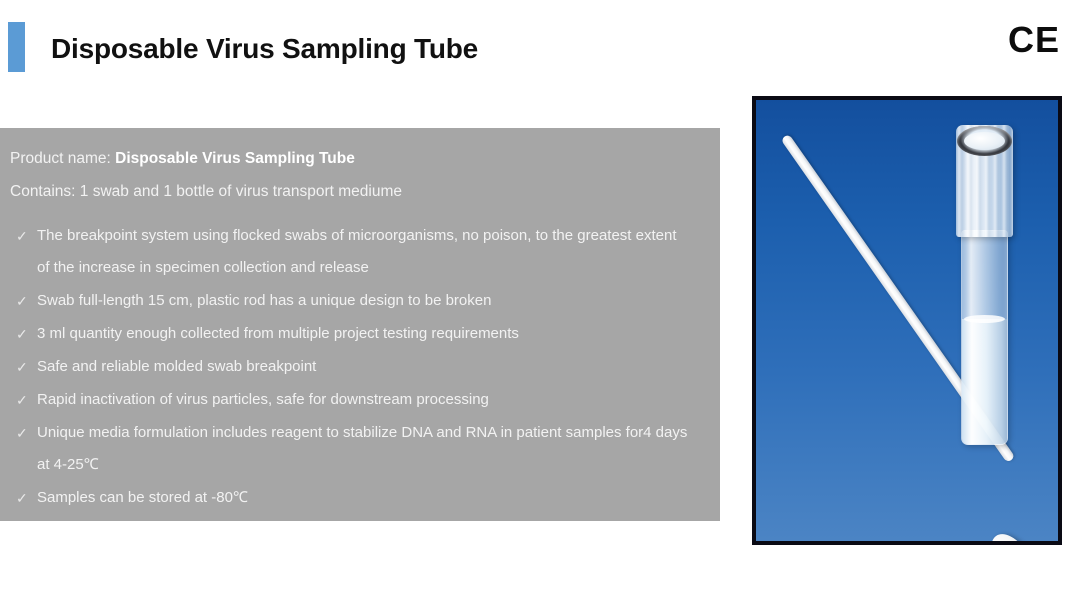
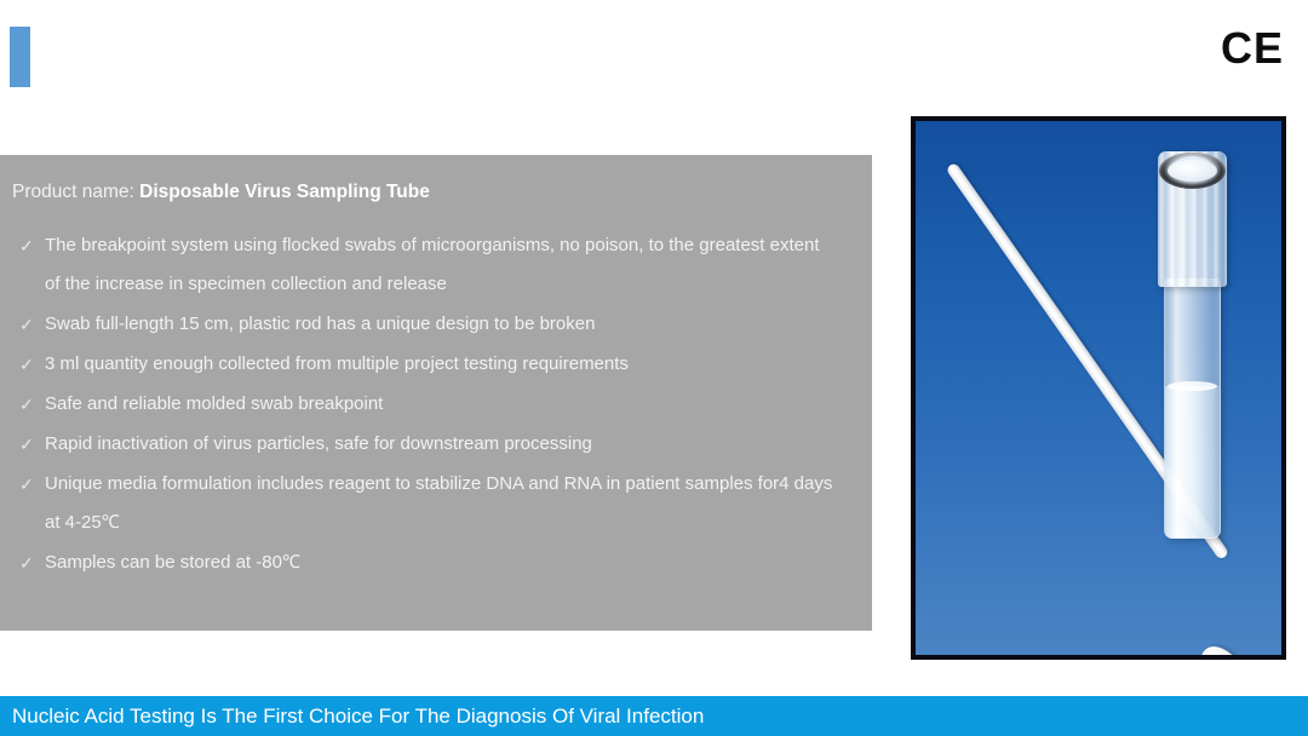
- Disposable Virus Sampling Tube
  CE
  Product name: Disposable Virus Sampling Tube
- Contains: 1 swab and 1 bottle of virus transport mediume
  ✓
  The breakpoint system using flocked swabs of microorganisms, no poison, to the greatest extent of the increase in specimen collection and release
  ✓
  Swab full-length 15 cm, plastic rod has a unique design to be broken
  ✓
  3 ml quantity enough collected from multiple project testing requirements
  ✓
  Safe and reliable molded swab breakpoint
  ✓
  Rapid inactivation of virus particles, safe for downstream processing
  ✓
  Unique media formulation includes reagent to stabilize DNA and RNA in patient samples for4 days at 4-25℃
  ✓
  Samples can be stored at -80℃
+ Nucleic Acid Testing Is The First Choice For The Diagnosis Of Viral Infection
